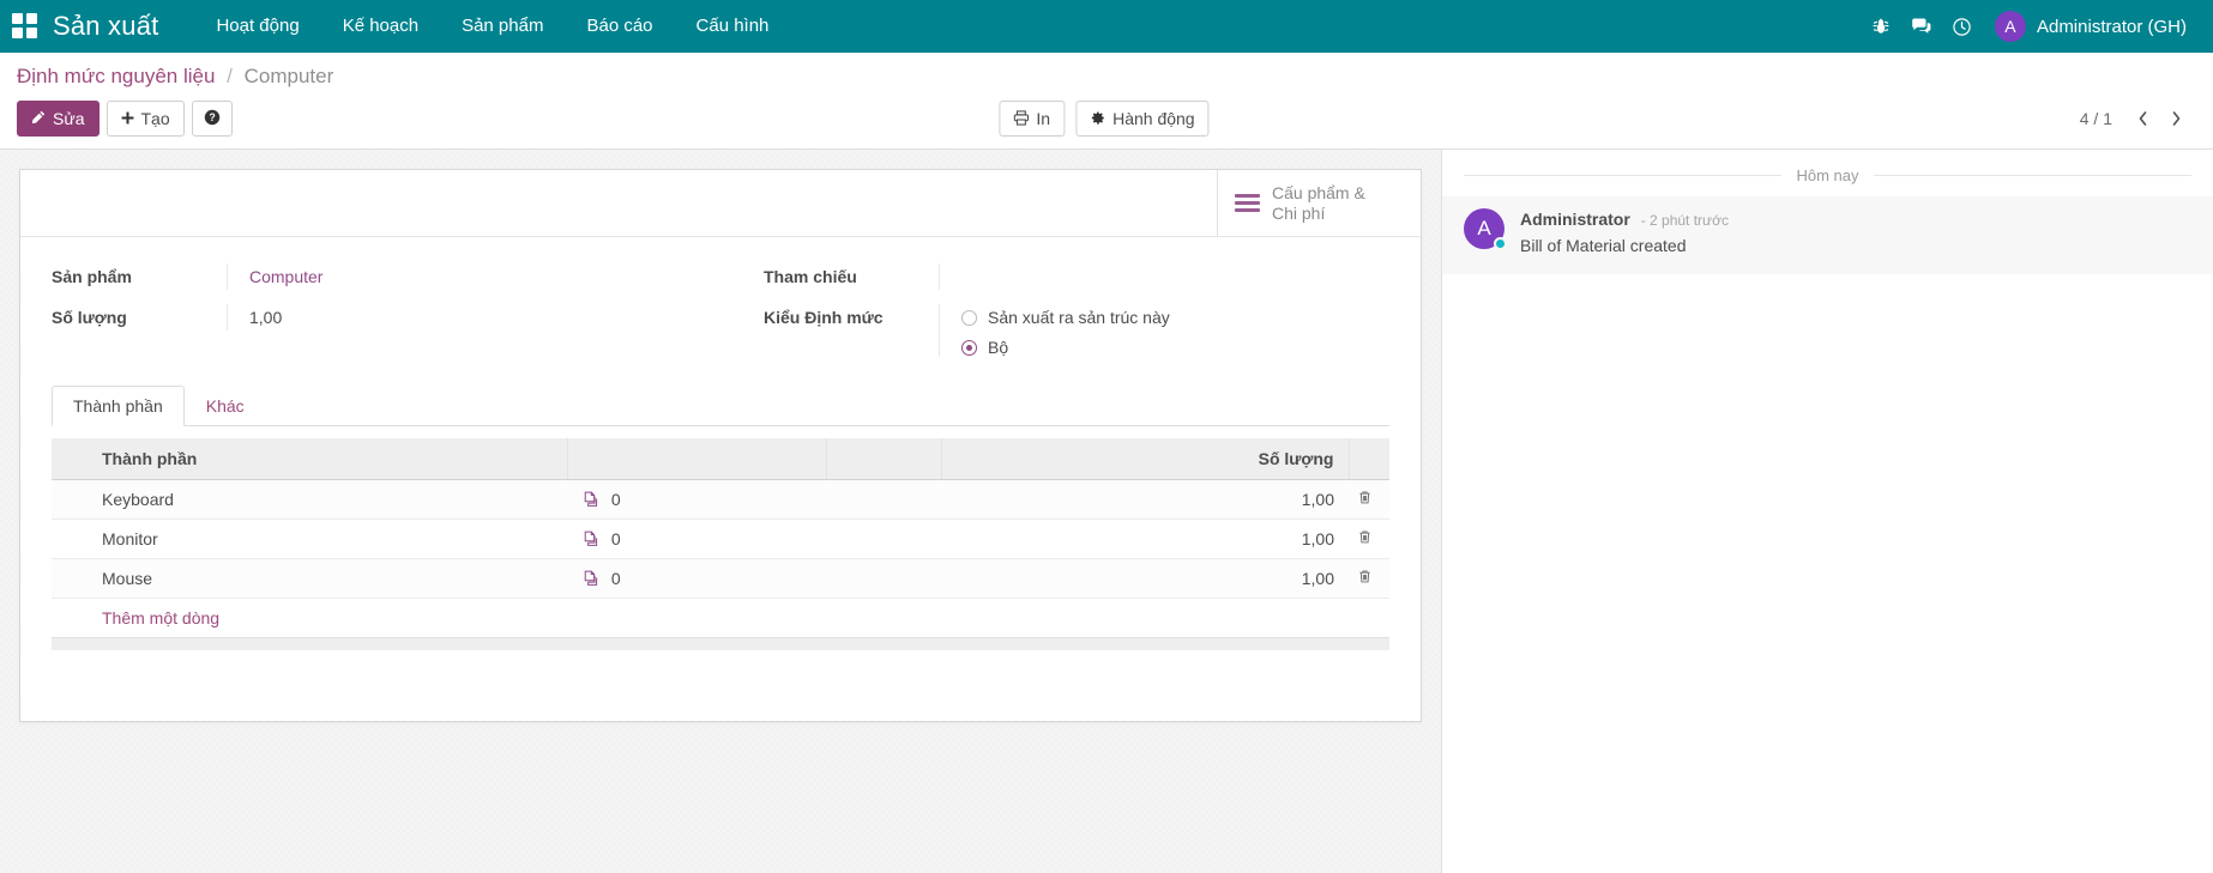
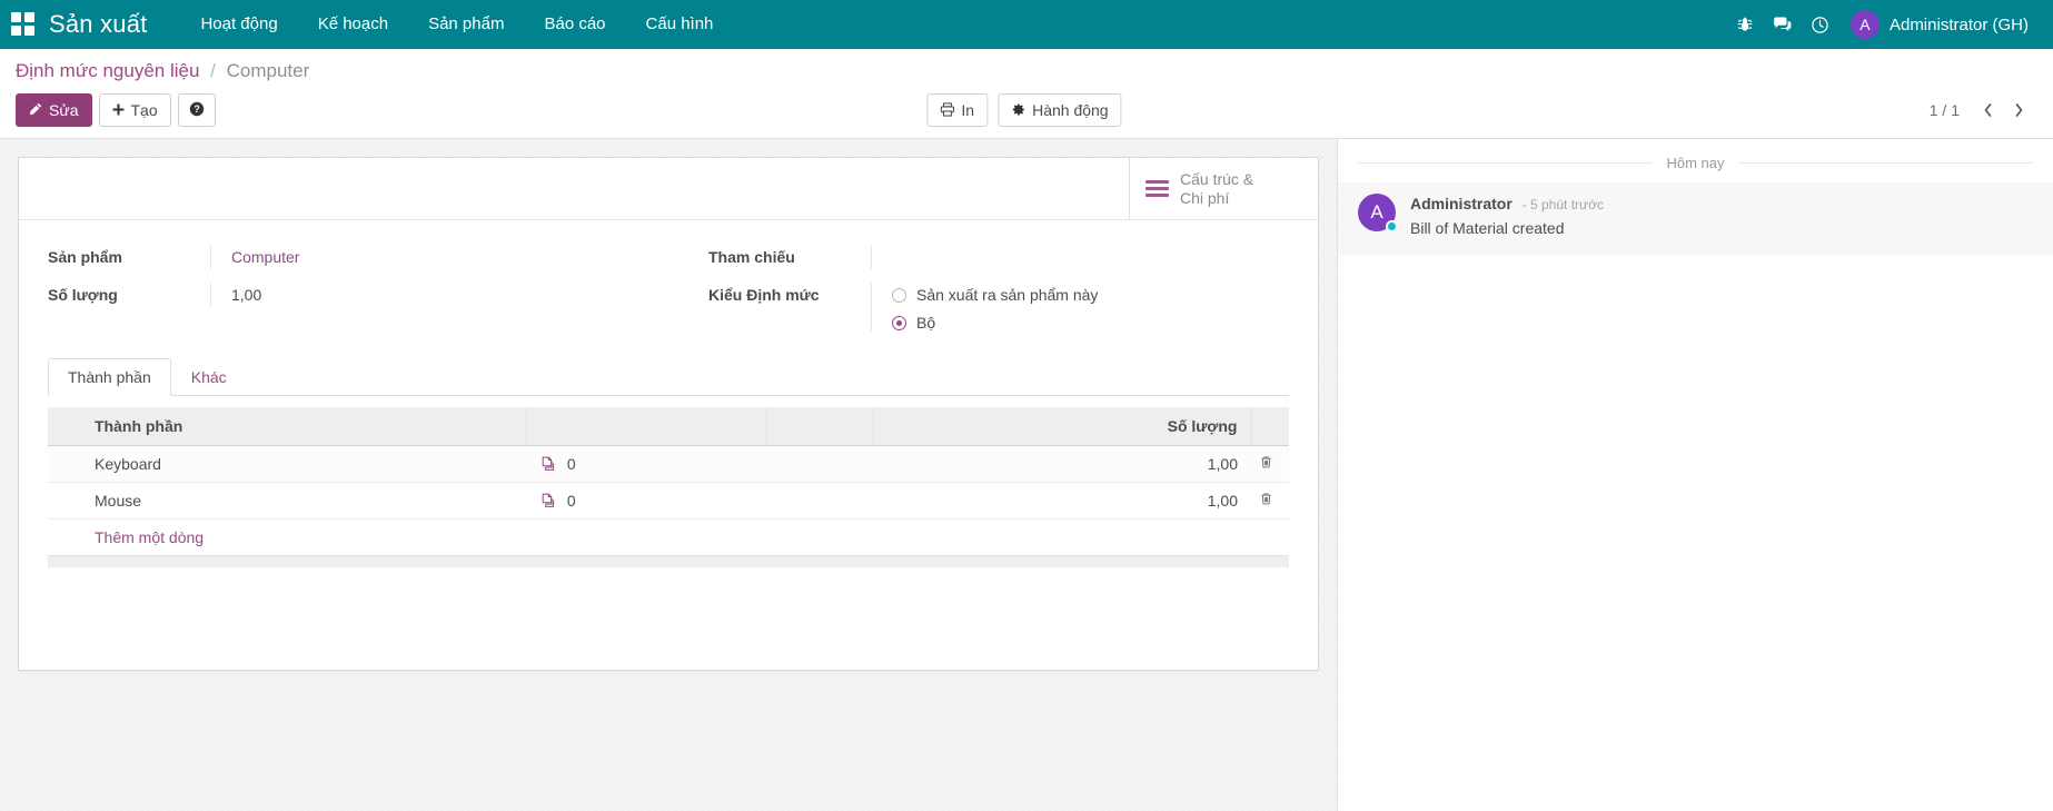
  Sản xuất
  Hoạt động
  Kế hoạch
  Sản phẩm
  Báo cáo
  Cấu hình
  A
  Administrator (GH)
  Định mức nguyên liệu / Computer
  Sửa
  Tạo
  ?
  In
  Hành động
- 4 / 1
+ 1 / 1
- Cấu phẩm & Chi phí
+ Cấu trúc & Chi phí
  Sản phẩm
  Computer
  Số lượng
  1,00
  Tham chiếu
  Kiểu Định mức
- Sản xuất ra sản trúc này
+ Sản xuất ra sản phẩm này
  Bộ
  Thành phần
  Khác
  	Thành phần			Số lượng
  	Keyboard	0		1,00
- 	Monitor	0		1,00
  	Mouse	0		1,00
  	Thêm một dòng
  Hôm nay
  A
- Administrator - 2 phút trước
+ Administrator - 5 phút trước
  Bill of Material created
